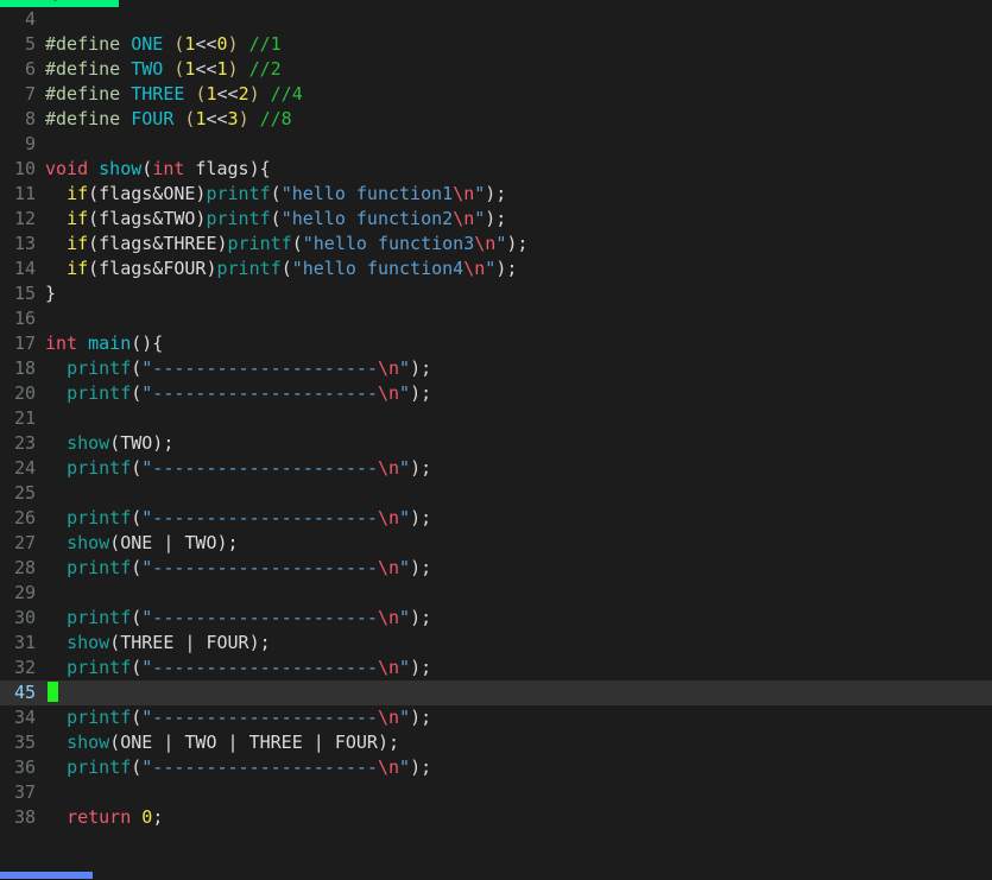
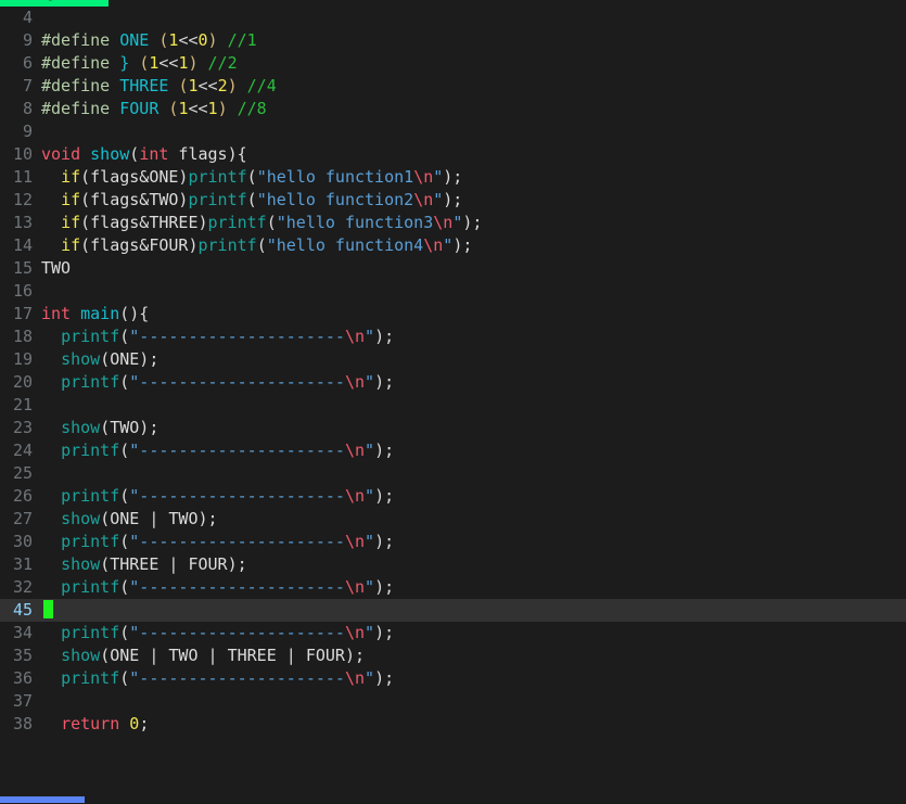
  4
- 5 #define ONE (1<<0) //1
+ 9 #define ONE (1<<0) //1
- 6 #define TWO (1<<1) //2
+ 6 #define } (1<<1) //2
  7 #define THREE (1<<2) //4
- 8 #define FOUR (1<<3) //8
+ 8 #define FOUR (1<<1) //8
  9
  10 void show(int flags){
  11 if(flags&ONE)printf("hello function1\n");
  12 if(flags&TWO)printf("hello function2\n");
  13 if(flags&THREE)printf("hello function3\n");
  14 if(flags&FOUR)printf("hello function4\n");
- 15 }
+ 15 TWO
  16
  17 int main(){
  18 printf("---------------------\n");
+ 19 show(ONE);
  20 printf("---------------------\n");
  21
  23 show(TWO);
  24 printf("---------------------\n");
  25
  26 printf("---------------------\n");
  27 show(ONE | TWO);
- 28 printf("---------------------\n");
- 29
  30 printf("---------------------\n");
  31 show(THREE | FOUR);
  32 printf("---------------------\n");
  45
  34 printf("---------------------\n");
  35 show(ONE | TWO | THREE | FOUR);
  36 printf("---------------------\n");
  37
  38 return 0;
